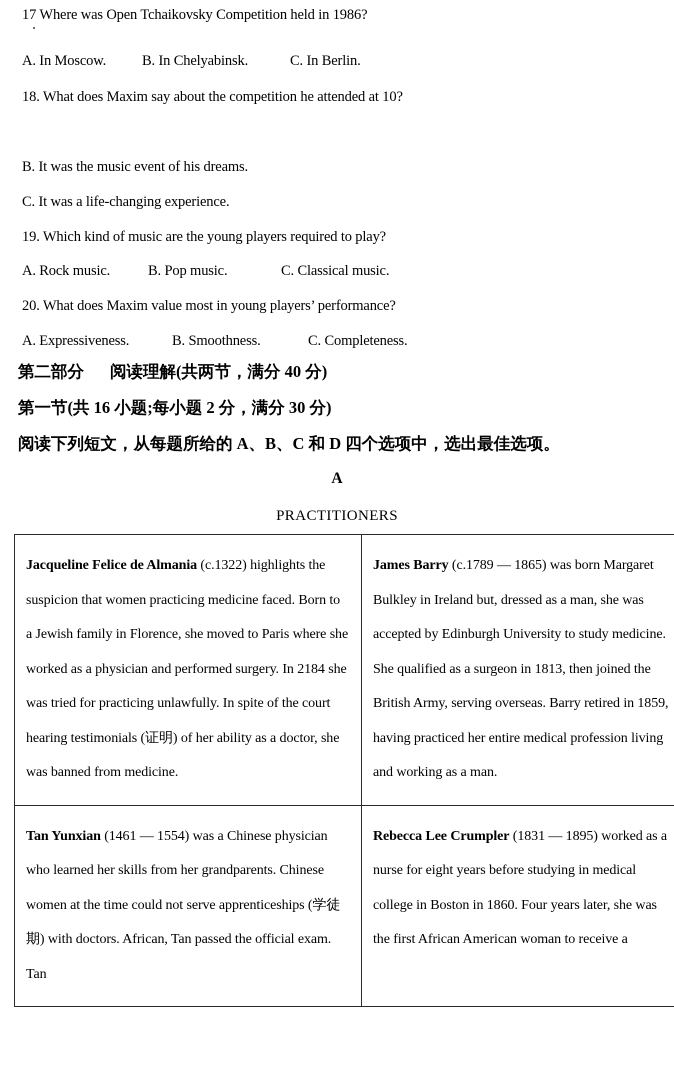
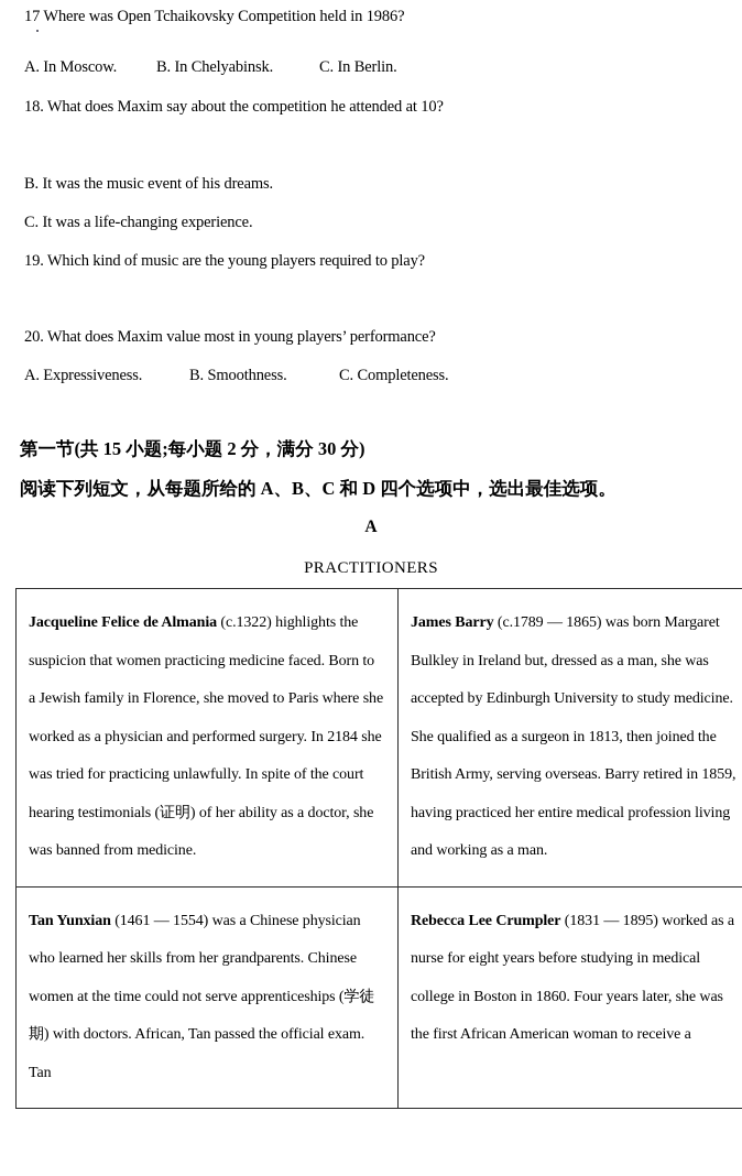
  17 Where was Open Tchaikovsky Competition held in 1986?
  A. In Moscow. B. In Chelyabinsk. C. In Berlin.
  18. What does Maxim say about the competition he attended at 10?
  B. It was the music event of his dreams.
  C. It was a life-changing experience.
  19. Which kind of music are the young players required to play?
- A. Rock music. B. Pop music. C. Classical music.
  20. What does Maxim value most in young players’ performance?
  A. Expressiveness. B. Smoothness. C. Completeness.
- 第二部分 阅读理解(共两节，满分 40 分)
- 第一节(共 16 小题;每小题 2 分，满分 30 分)
+ 第一节(共 15 小题;每小题 2 分，满分 30 分)
  阅读下列短文，从每题所给的 A、B、C 和 D 四个选项中，选出最佳选项。
  A
  PRACTITIONERS
  Jacqueline Felice de Almania (c.1322) highlights the suspicion that women practicing medicine faced. Born to a Jewish family in Florence, she moved to Paris where she worked as a physician and performed surgery. In 2184 she was tried for practicing unlawfully. In spite of the court hearing testimonials (证明) of her ability as a doctor, she was banned from medicine.	James Barry (c.1789 — 1865) was born Margaret Bulkley in Ireland but, dressed as a man, she was accepted by Edinburgh University to study medicine. She qualified as a surgeon in 1813, then joined the British Army, serving overseas. Barry retired in 1859, having practiced her entire medical profession living and working as a man.
  Tan Yunxian (1461 — 1554) was a Chinese physician who learned her skills from her grandparents. Chinese women at the time could not serve apprenticeships (学徒期) with doctors. African, Tan passed the official exam. Tan	Rebecca Lee Crumpler (1831 — 1895) worked as a nurse for eight years before studying in medical college in Boston in 1860. Four years later, she was the first African American woman to receive a
